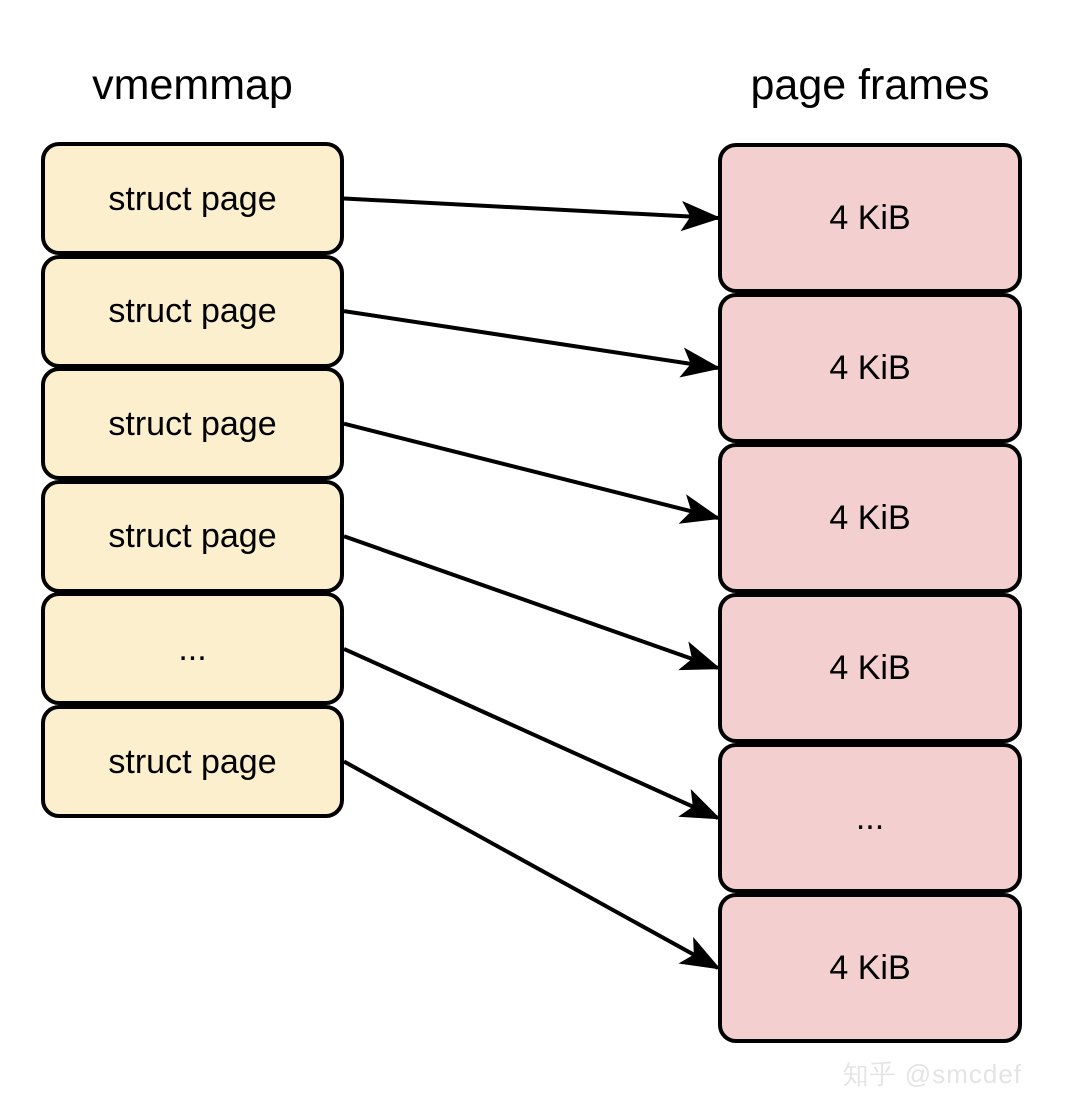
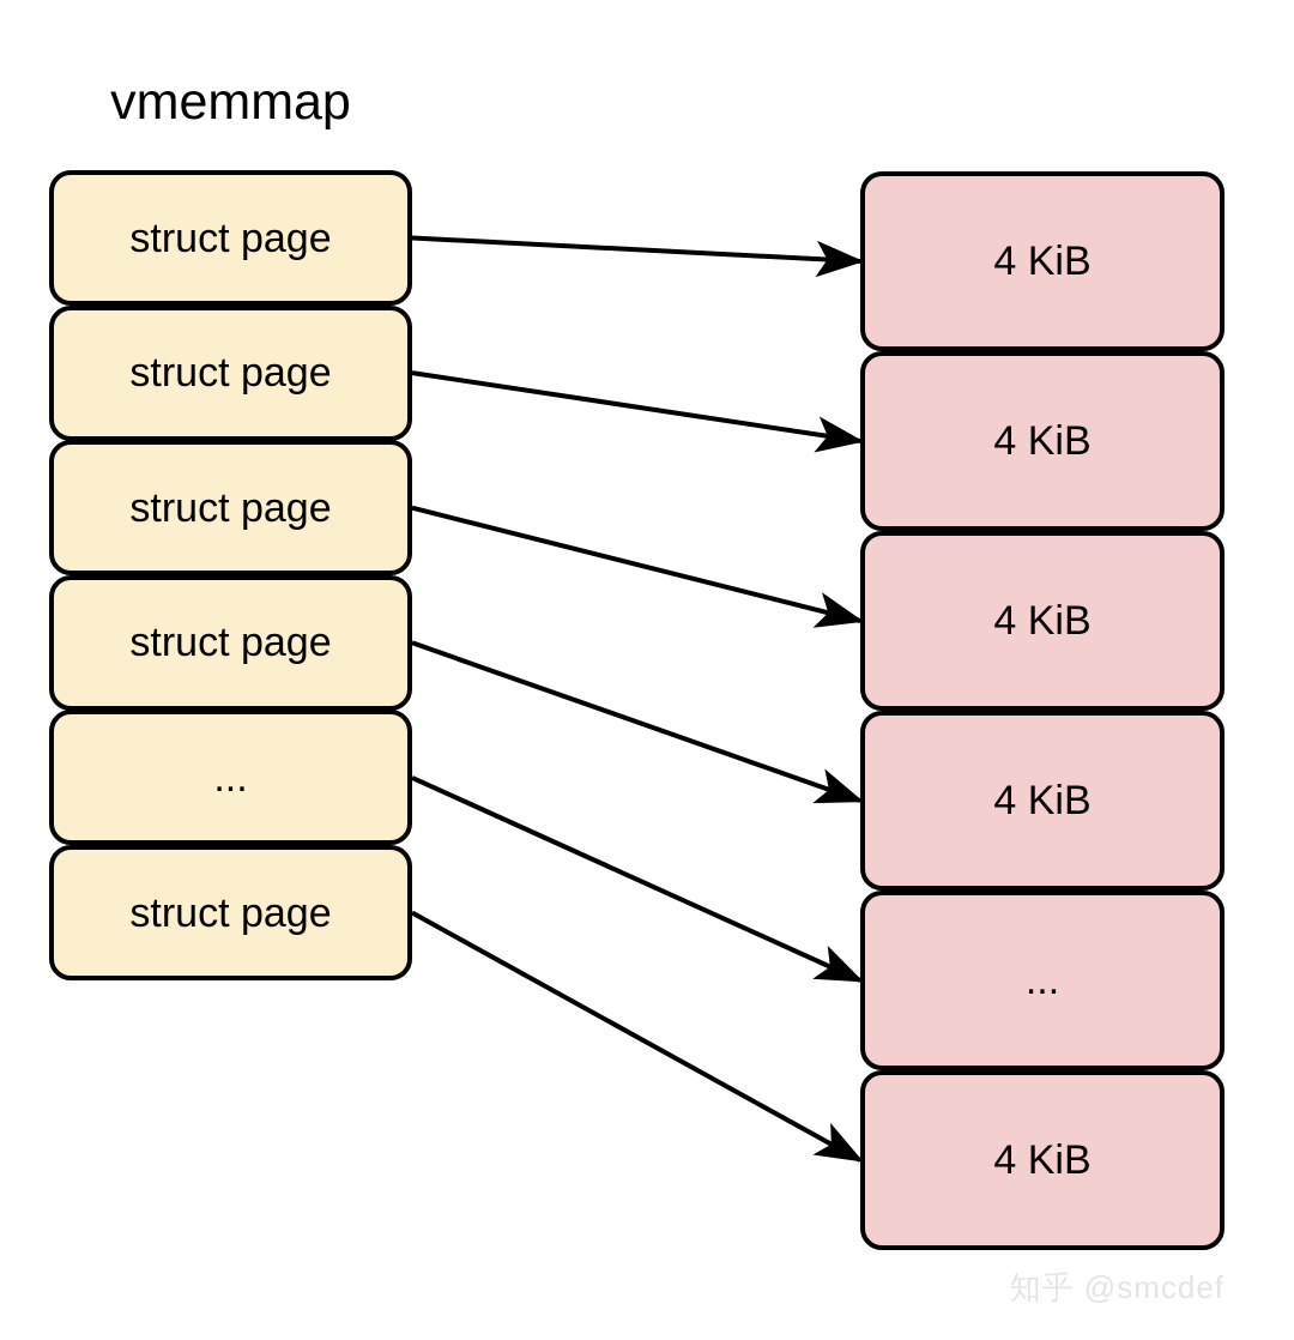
  vmemmap
- page frames
  struct page
  struct page
  struct page
  struct page
  ...
  struct page
  4 KiB
  4 KiB
  4 KiB
  4 KiB
  ...
  4 KiB
  知乎 @smcdef
